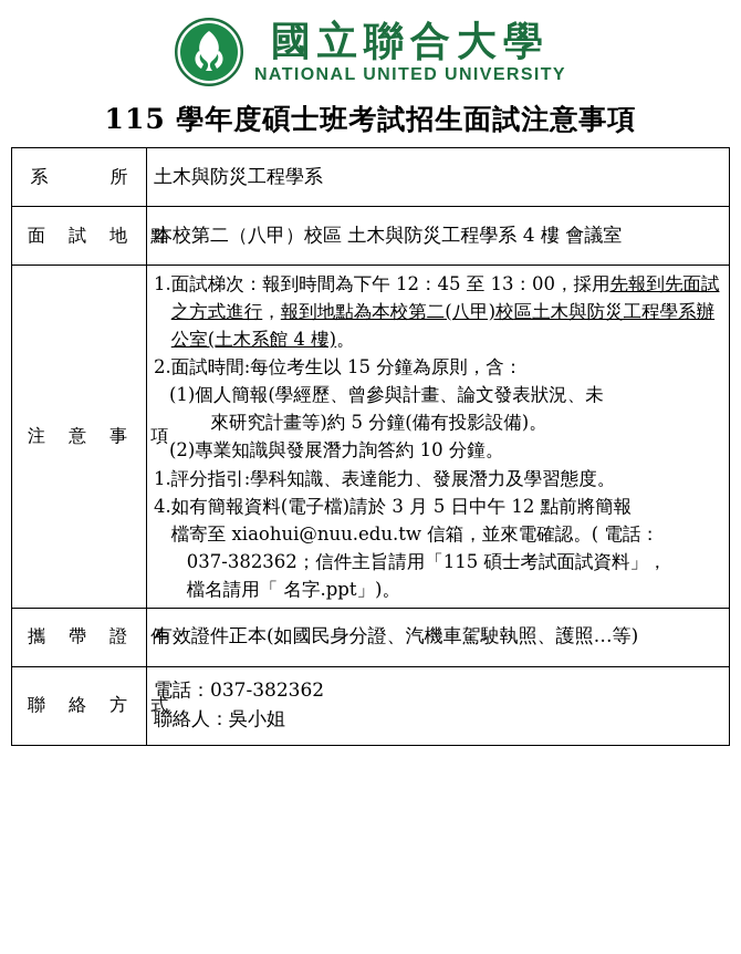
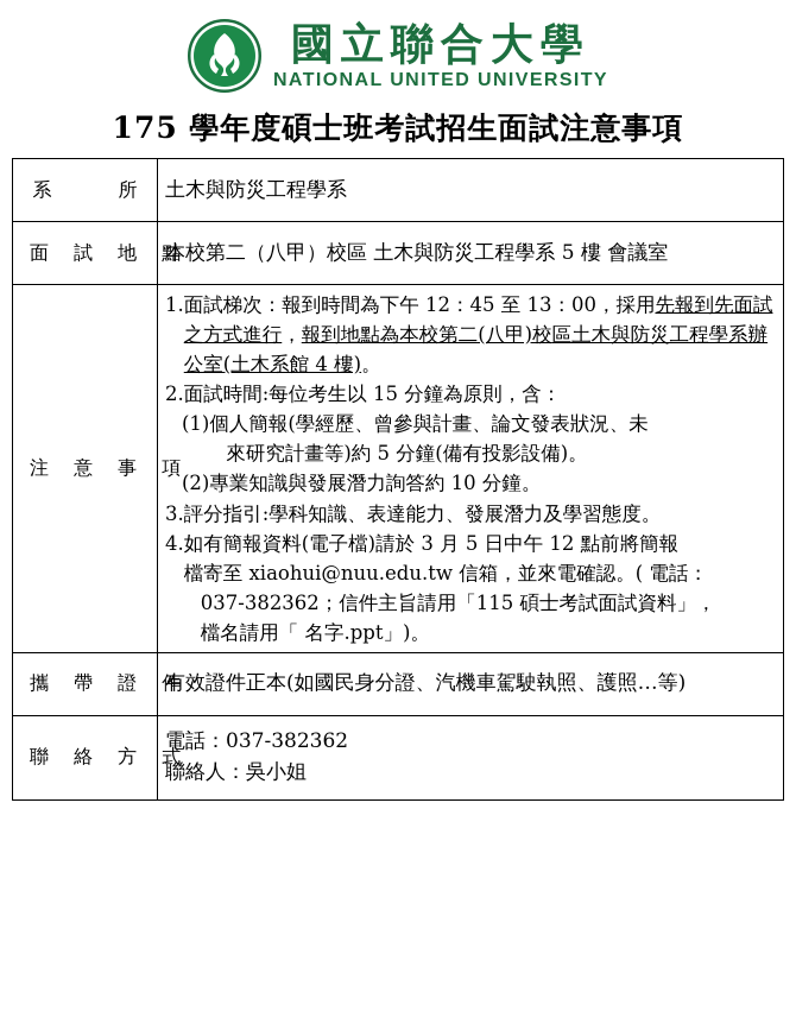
  國立聯合大學
  NATIONAL UNITED UNIVERSITY
- 115 學年度碩士班考試招生面試注意事項
+ 175 學年度碩士班考試招生面試注意事項
  系 所	土木與防災工程學系
- 面 試 地 點	本校第二（八甲）校區 土木與防災工程學系 4 樓 會議室
+ 面 試 地 點	本校第二（八甲）校區 土木與防災工程學系 5 樓 會議室
- 注 意 事 項	1. 面試梯次：報到時間為下午 12：45 至 13：00，採用先報到先面試之方式進行，報到地點為本校第二(八甲)校區土木與防災工程學系辦公室(土木系館 4 樓)。 2. 面試時間:每位考生以 15 分鐘為原則，含： (1) 個人簡報(學經歷、曾參與計畫、論文發表狀況、未 來研究計畫等)約 5 分鐘(備有投影設備)。 (2) 專業知識與發展潛力詢答約 10 分鐘。 1. 評分指引:學科知識、表達能力、發展潛力及學習態度。 4. 如有簡報資料(電子檔)請於 3 月 5 日中午 12 點前將簡報 檔寄至 xiaohui@nuu.edu.tw 信箱，並來電確認。( 電話： 037-382362；信件主旨請用「115 碩士考試面試資料」， 檔名請用「 名字.ppt」)。
+ 注 意 事 項	1. 面試梯次：報到時間為下午 12：45 至 13：00，採用先報到先面試之方式進行，報到地點為本校第二(八甲)校區土木與防災工程學系辦公室(土木系館 4 樓)。 2. 面試時間:每位考生以 15 分鐘為原則，含： (1) 個人簡報(學經歷、曾參與計畫、論文發表狀況、未 來研究計畫等)約 5 分鐘(備有投影設備)。 (2) 專業知識與發展潛力詢答約 10 分鐘。 3. 評分指引:學科知識、表達能力、發展潛力及學習態度。 4. 如有簡報資料(電子檔)請於 3 月 5 日中午 12 點前將簡報 檔寄至 xiaohui@nuu.edu.tw 信箱，並來電確認。( 電話： 037-382362；信件主旨請用「115 碩士考試面試資料」， 檔名請用「 名字.ppt」)。
  攜 帶 證 件	有效證件正本(如國民身分證、汽機車駕駛執照、護照…等)
  聯 絡 方 式	電話：037-382362 聯絡人：吳小姐
